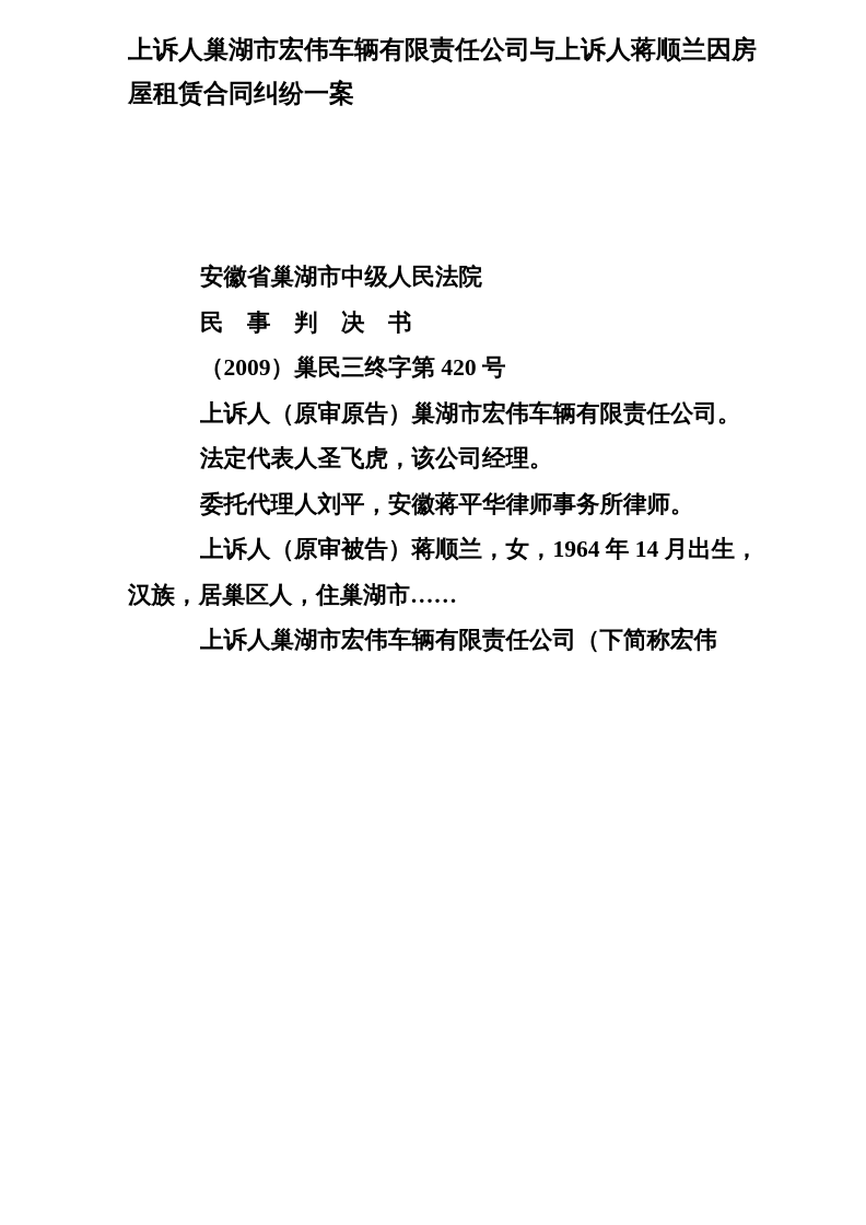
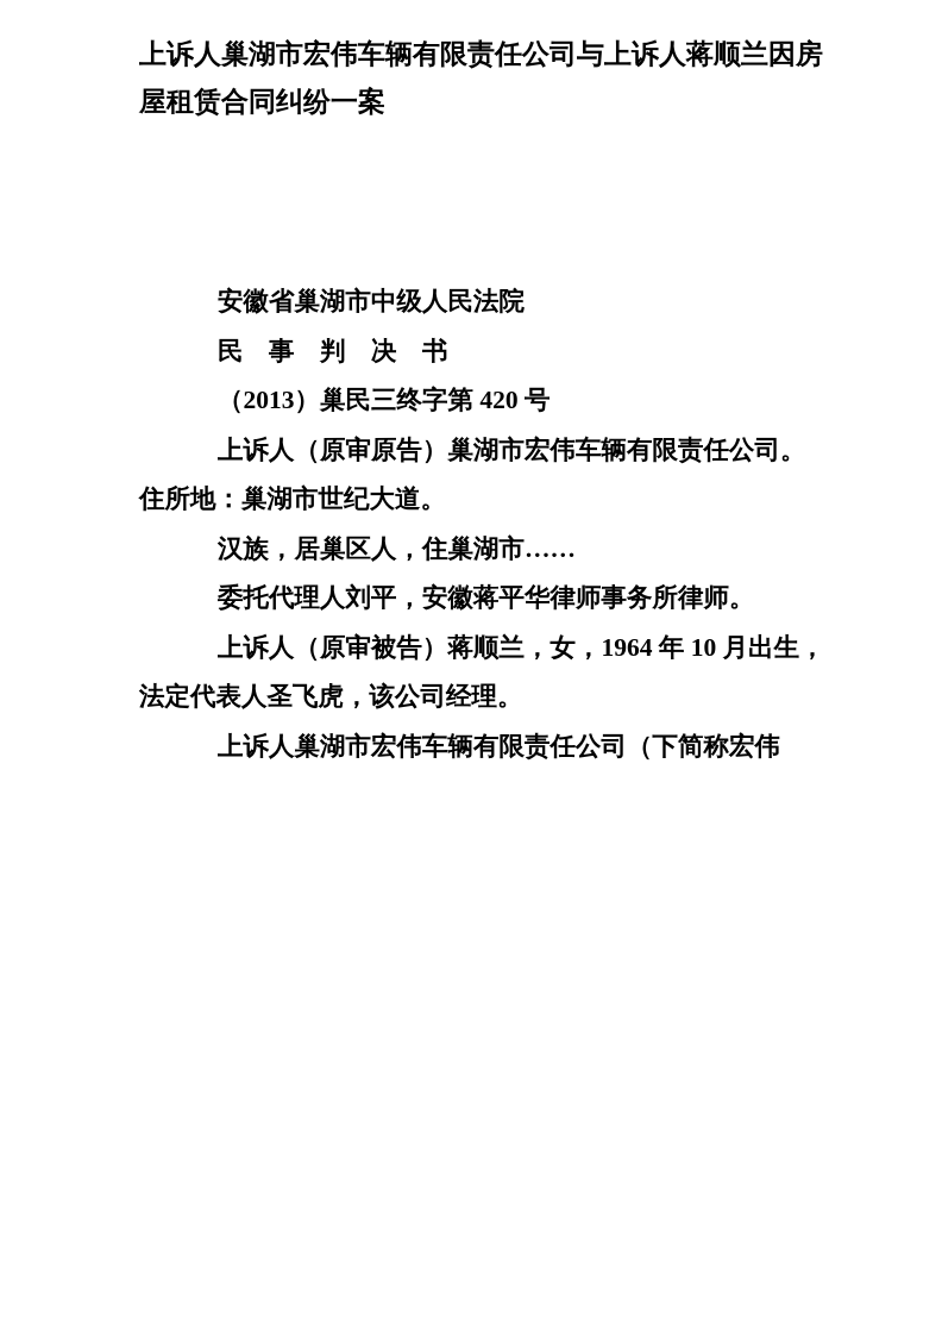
  上诉人巢湖市宏伟车辆有限责任公司与上诉人蒋顺兰因房
  屋租赁合同纠纷一案
  安徽省巢湖市中级人民法院
  民 事 判 决 书
- （2009）巢民三终字第 420 号
+ （2013）巢民三终字第 420 号
  上诉人（原审原告）巢湖市宏伟车辆有限责任公司。
+ 住所地：巢湖市世纪大道。
- 法定代表人圣飞虎，该公司经理。
+ 汉族，居巢区人，住巢湖市……
  委托代理人刘平，安徽蒋平华律师事务所律师。
- 上诉人（原审被告）蒋顺兰，女，1964 年 14 月出生，
+ 上诉人（原审被告）蒋顺兰，女，1964 年 10 月出生，
- 汉族，居巢区人，住巢湖市……
+ 法定代表人圣飞虎，该公司经理。
  上诉人巢湖市宏伟车辆有限责任公司（下简称宏伟
